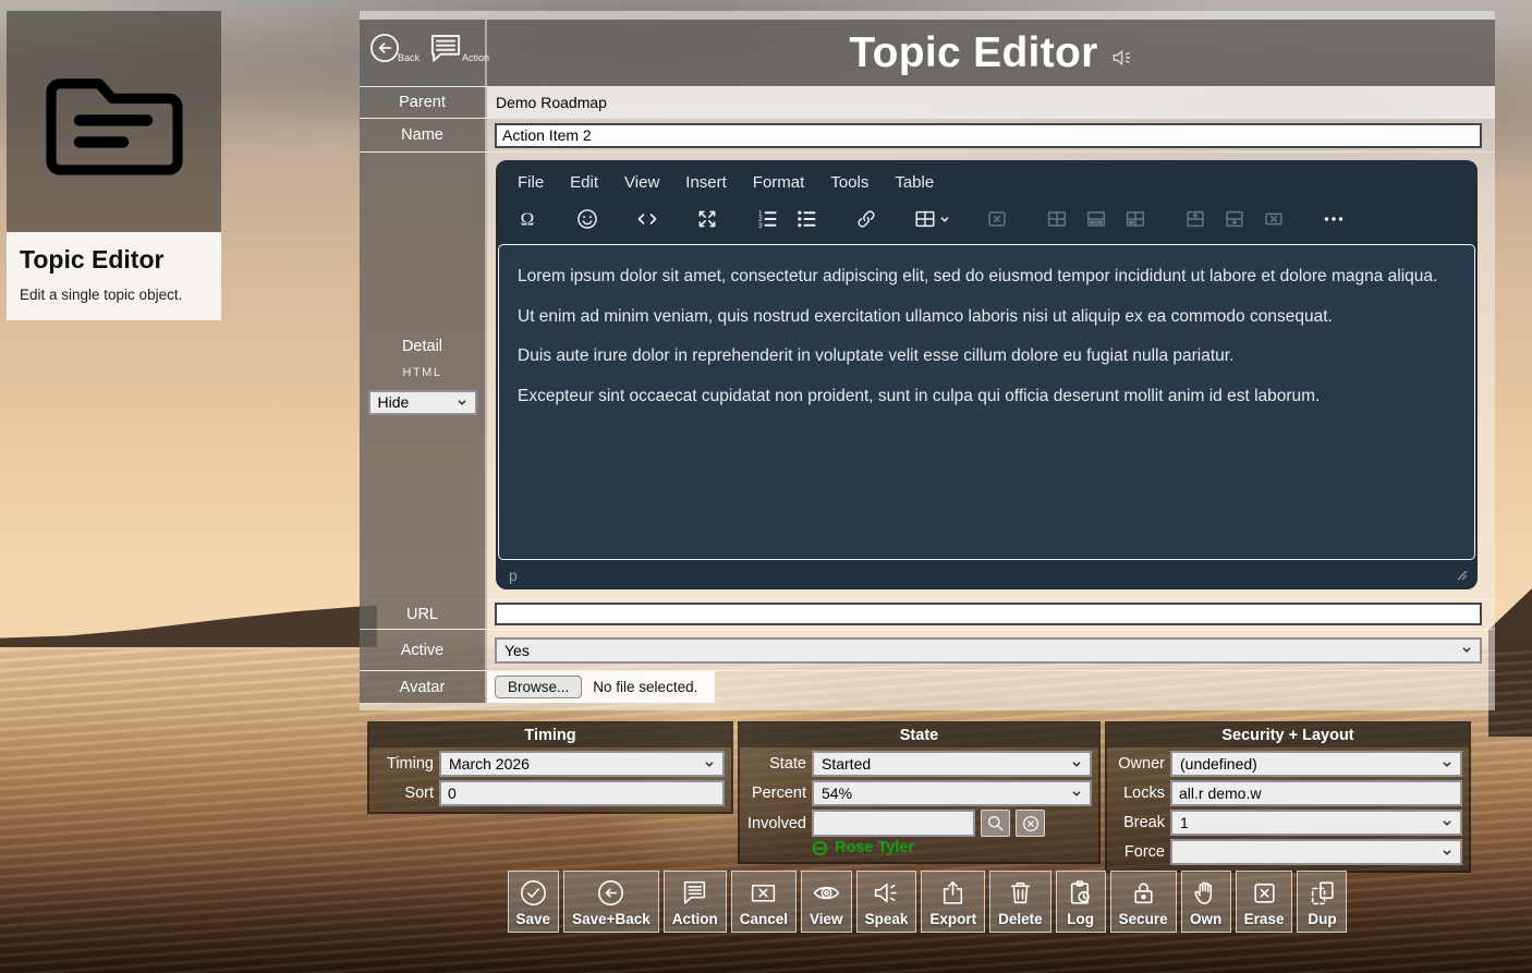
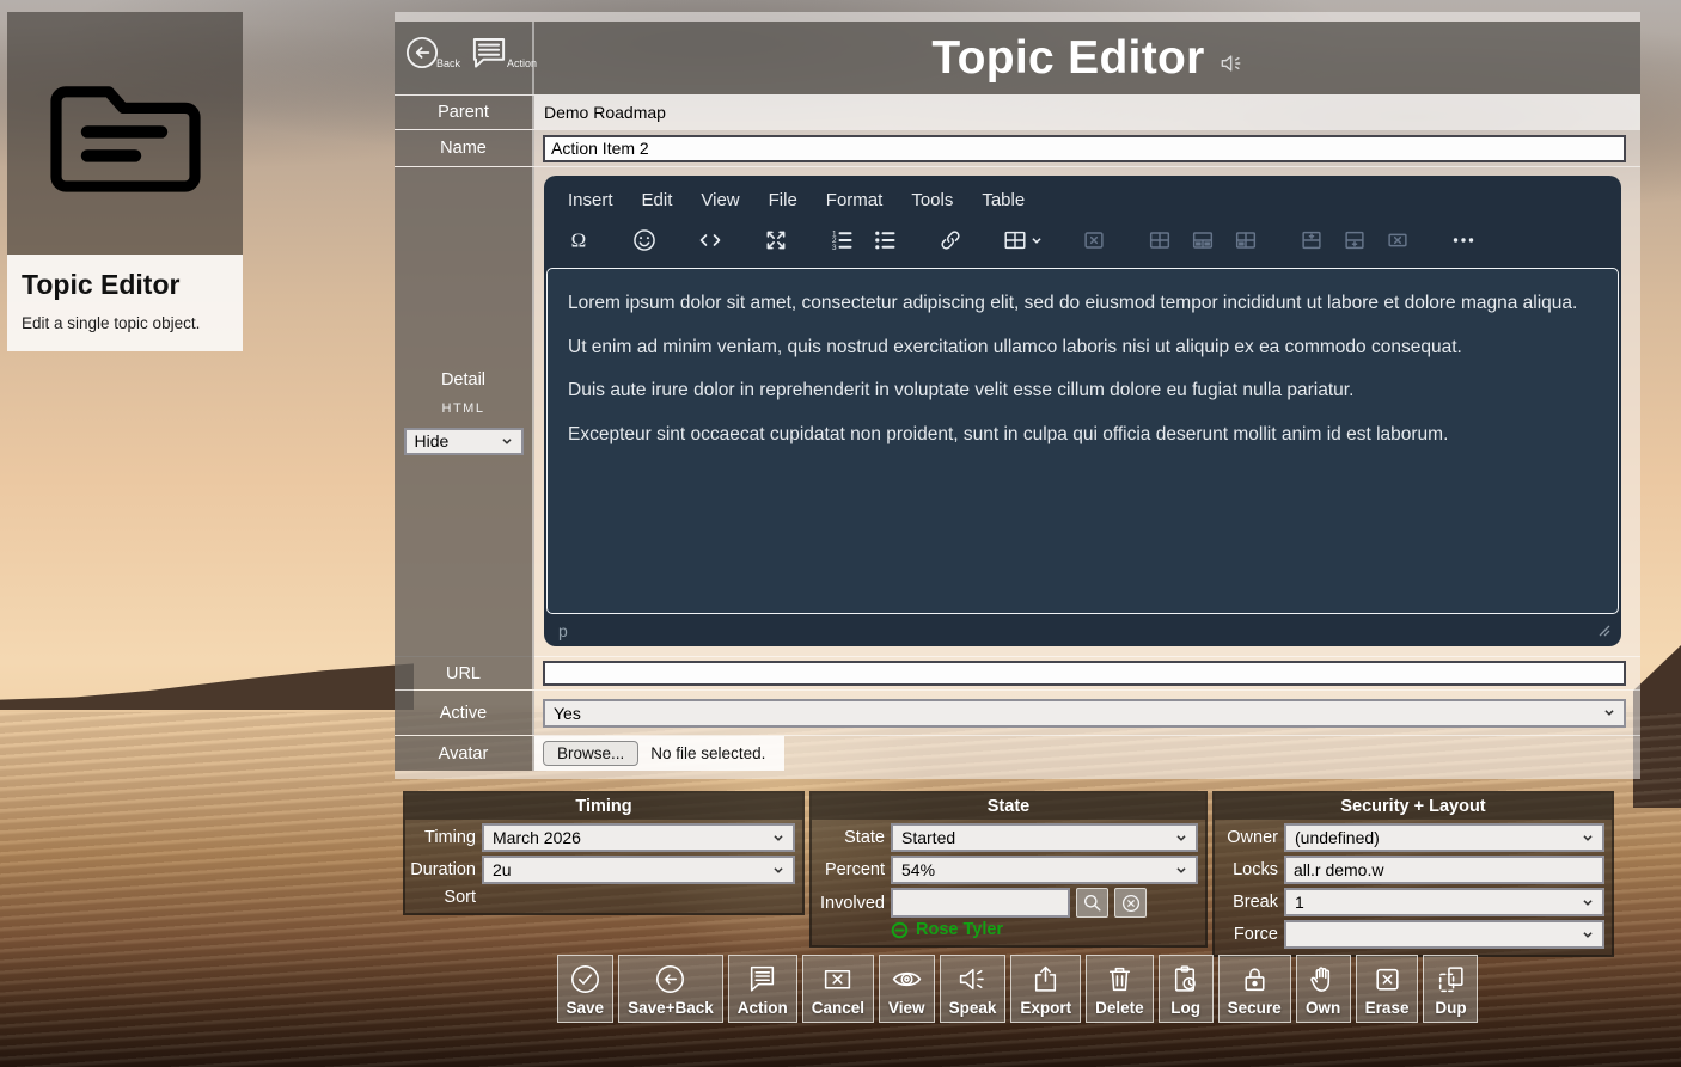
  Topic Editor
  Edit a single topic object.
  Back
  Action
  Topic Editor
  Parent
  Demo Roadmap
  Name
  Action Item 2
  Detail
  HTML
  Hide
- File
+ Insert
  Edit
  View
- Insert
+ File
  Format
  Tools
  Table
  Ω
  Lorem ipsum dolor sit amet, consectetur adipiscing elit, sed do eiusmod tempor incididunt ut labore et dolore magna aliqua.
  Ut enim ad minim veniam, quis nostrud exercitation ullamco laboris nisi ut aliquip ex ea commodo consequat.
  Duis aute irure dolor in reprehenderit in voluptate velit esse cillum dolore eu fugiat nulla pariatur.
  Excepteur sint occaecat cupidatat non proident, sunt in culpa qui officia deserunt mollit anim id est laborum.
  p
  URL
  Active
  Yes
  Avatar
  Browse...
  No file selected.
  Timing
  Timing
  March 2026
+ Duration
+ 2u
  Sort
- 0
  State
  State
  Started
  Percent
  54%
  Involved
  Rose Tyler
  Security + Layout
  Owner
  (undefined)
  Locks
  all.r demo.w
  Break
  1
  Force
  Save
  Save+Back
  Action
  Cancel
  View
  Speak
  Export
  Delete
  Log
  Secure
  Own
  Erase
  Dup
